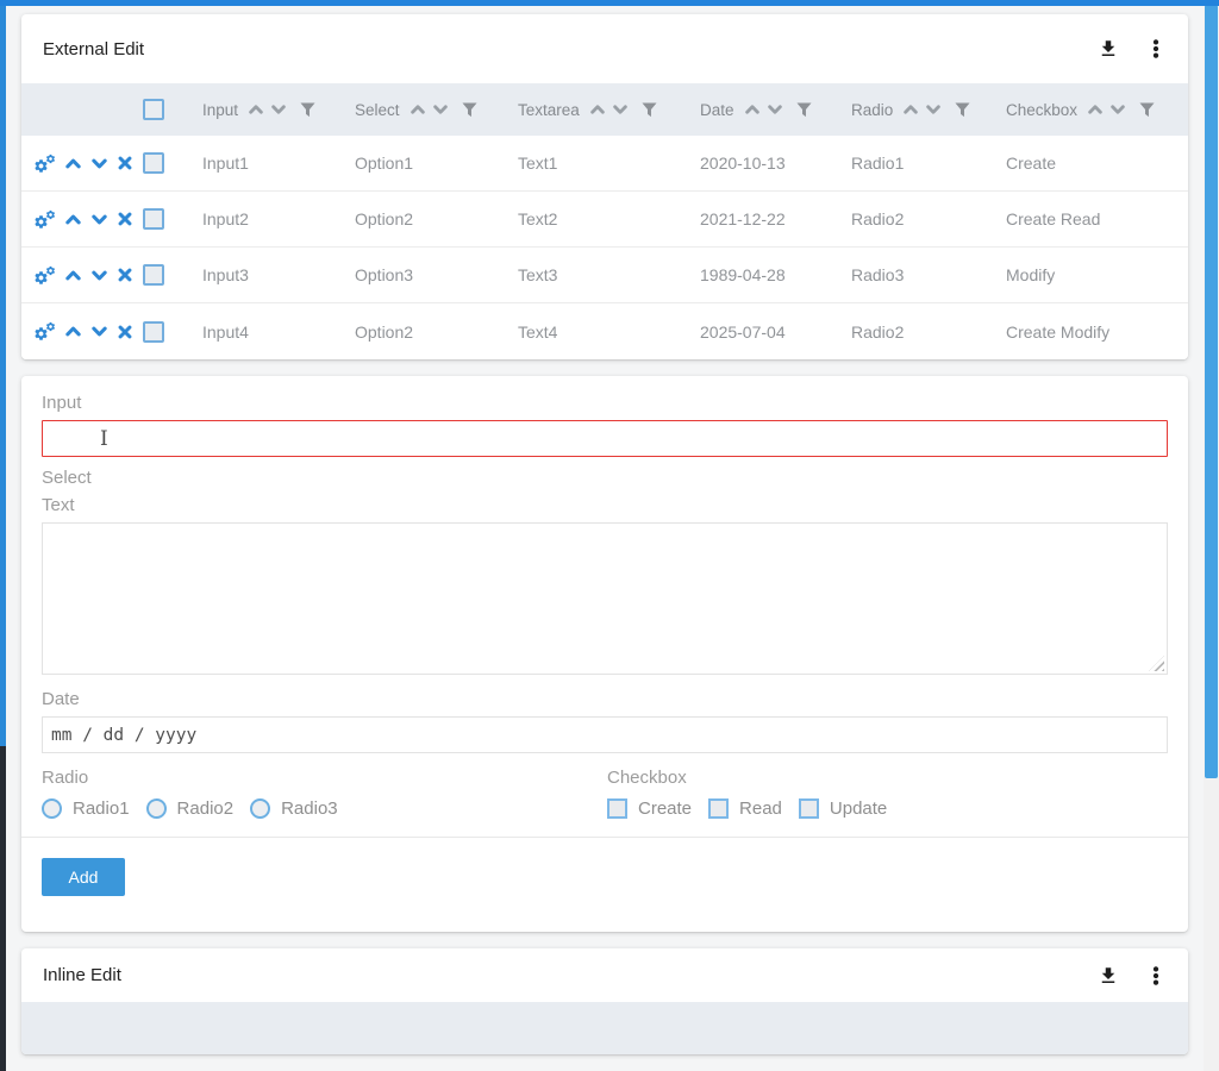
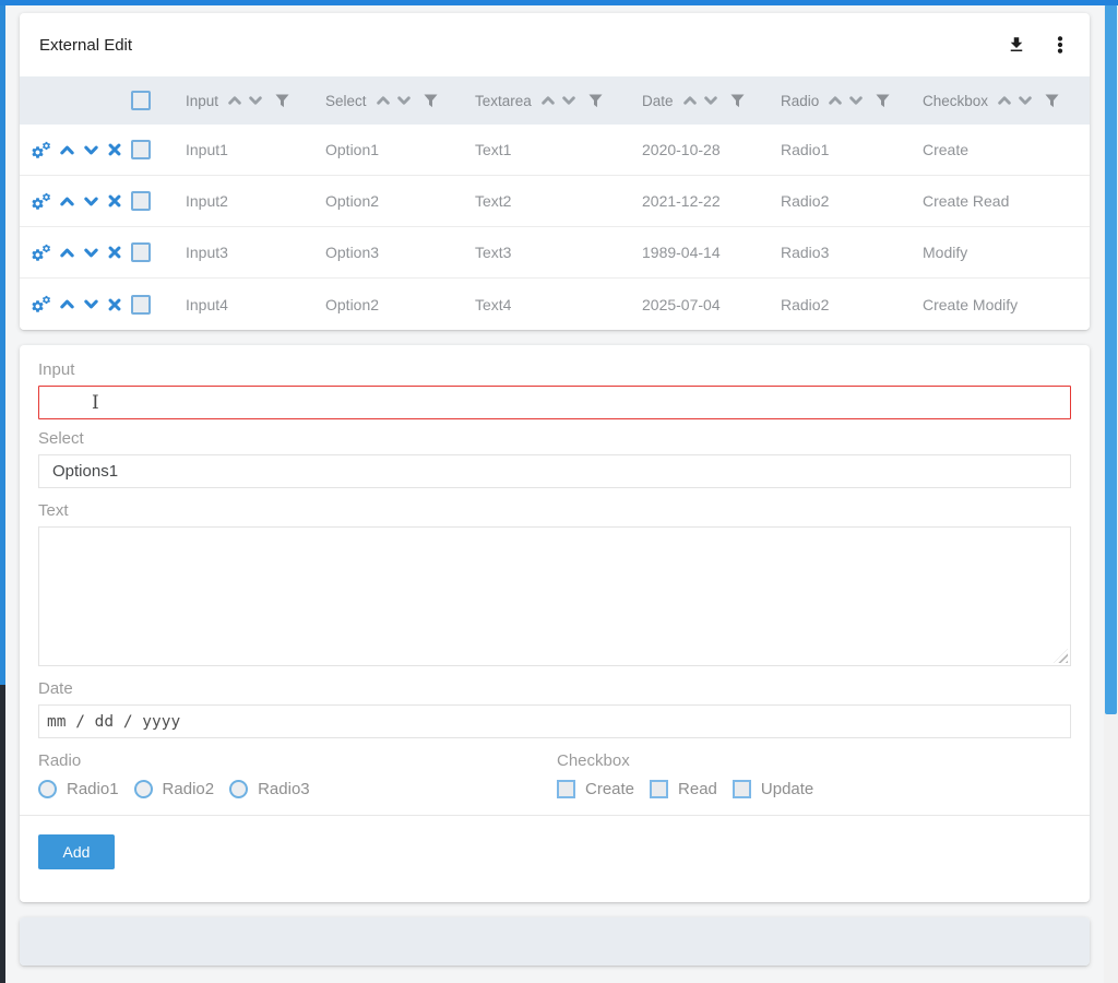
  External Edit
  Input
  Select
  Textarea
  Date
  Radio
  Checkbox
  Input1
  Option1
  Text1
- 2020-10-13
+ 2020-10-28
  Radio1
  Create
  Input2
  Option2
  Text2
  2021-12-22
  Radio2
  Create Read
  Input3
  Option3
  Text3
- 1989-04-28
+ 1989-04-14
  Radio3
  Modify
  Input4
  Option2
  Text4
  2025-07-04
  Radio2
  Create Modify
  Input
  I
  Select
+ Options1
  Text
  Date
  mm / dd / yyyy
  Radio
  Radio1
  Radio2
  Radio3
  Checkbox
  Create
  Read
  Update
  Add
- Inline Edit
